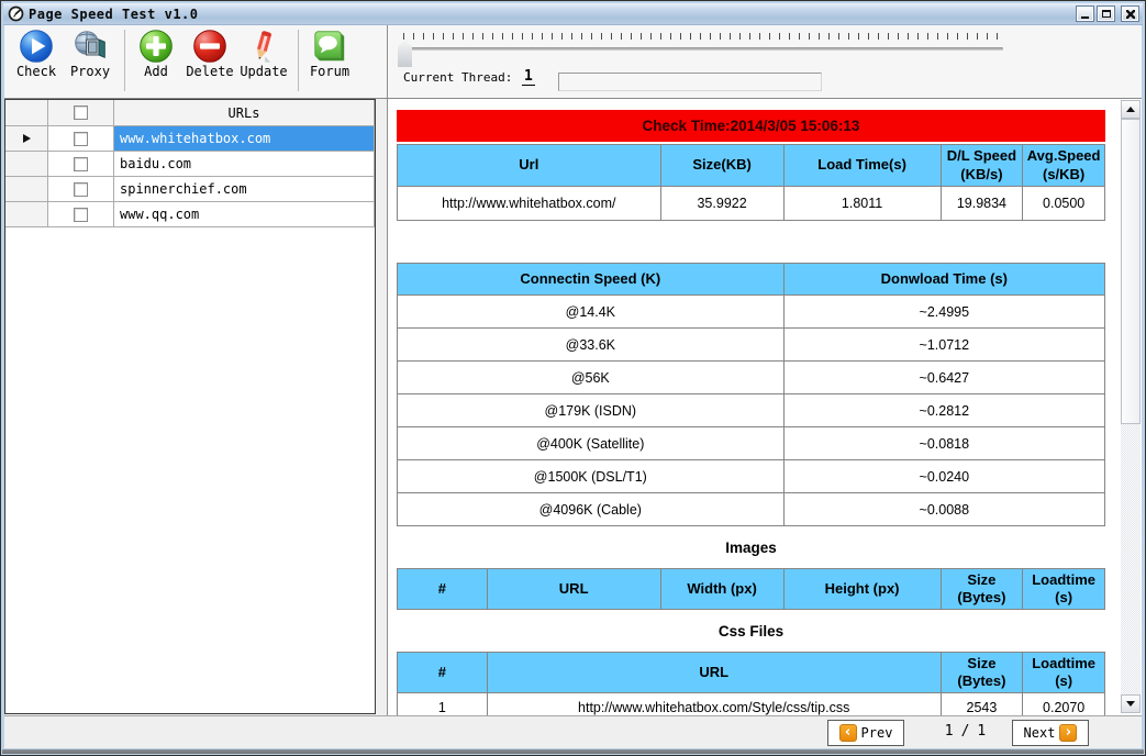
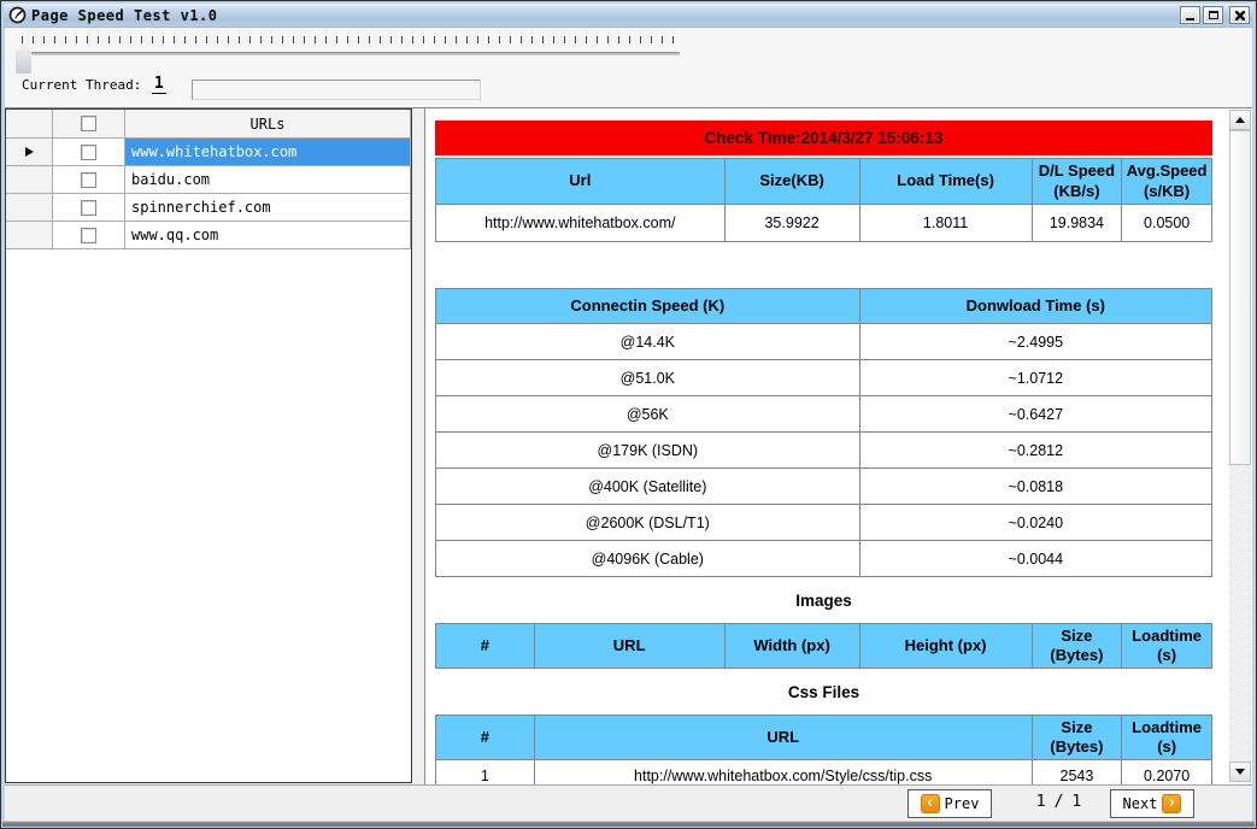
  Page Speed Test v1.0
- Check
- Proxy
- Add
- Delete
- Update
- Forum
  Current Thread:
  1
  URLs
  www.whitehatbox.com
  baidu.com
  spinnerchief.com
  www.qq.com
- Check Time:2014/3/05 15:06:13
+ Check Time:2014/3/27 15:06:13
  Url	Size(KB)	Load Time(s)	D/L Speed (KB/s)	Avg.Speed (s/KB)
  http://www.whitehatbox.com/	35.9922	1.8011	19.9834	0.0500
  Connectin Speed (K)	Donwload Time (s)
  @14.4K	~2.4995
- @33.6K	~1.0712
+ @51.0K	~1.0712
  @56K	~0.6427
  @179K (ISDN)	~0.2812
  @400K (Satellite)	~0.0818
- @1500K (DSL/T1)	~0.0240
+ @2600K (DSL/T1)	~0.0240
- @4096K (Cable)	~0.0088
+ @4096K (Cable)	~0.0044
  Images
  #	URL	Width (px)	Height (px)	Size (Bytes)	Loadtime (s)
  Css Files
  #	URL	Size (Bytes)	Loadtime (s)
  1	http://www.whitehatbox.com/Style/css/tip.css	2543	0.2070
  ‹
  Prev
  1 / 1
  Next
  ›
